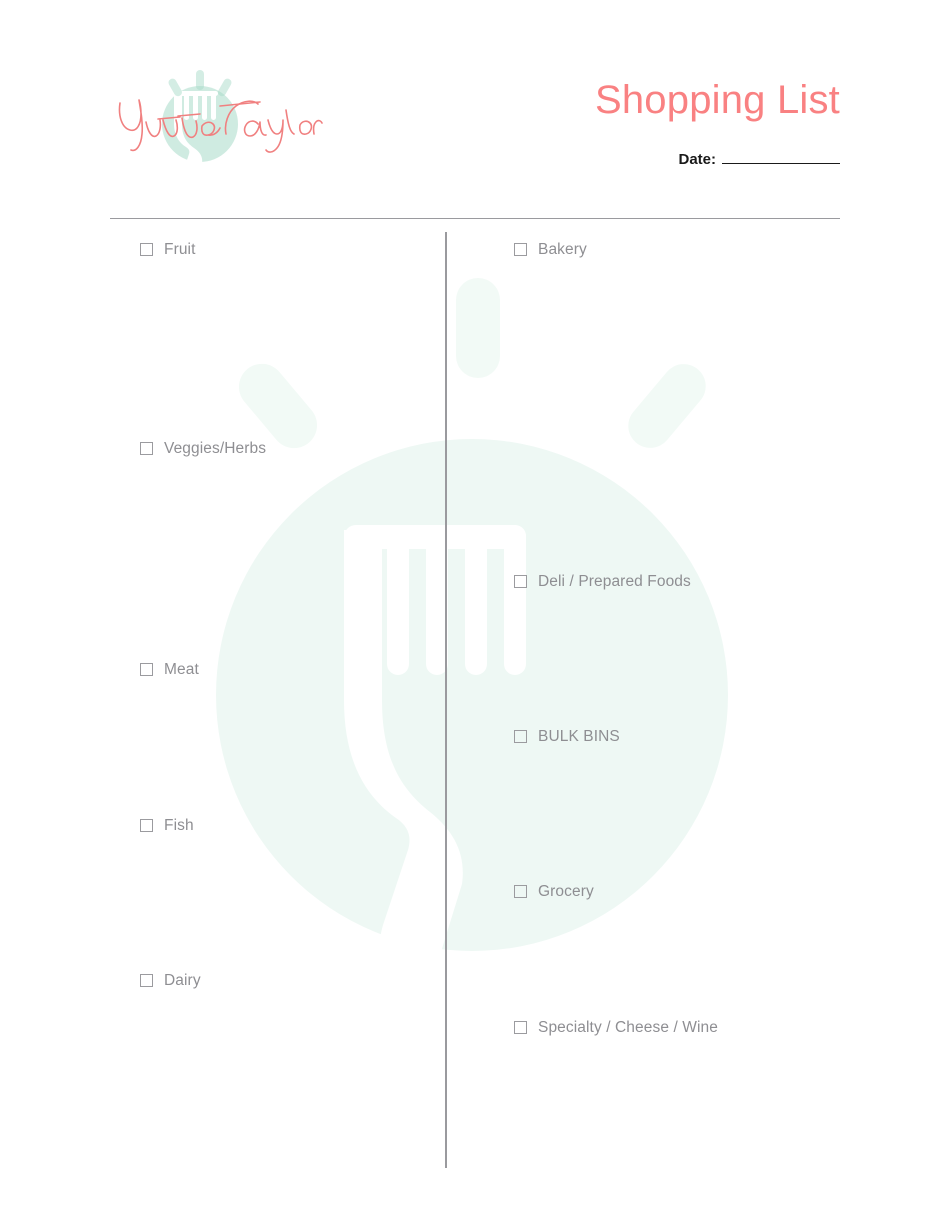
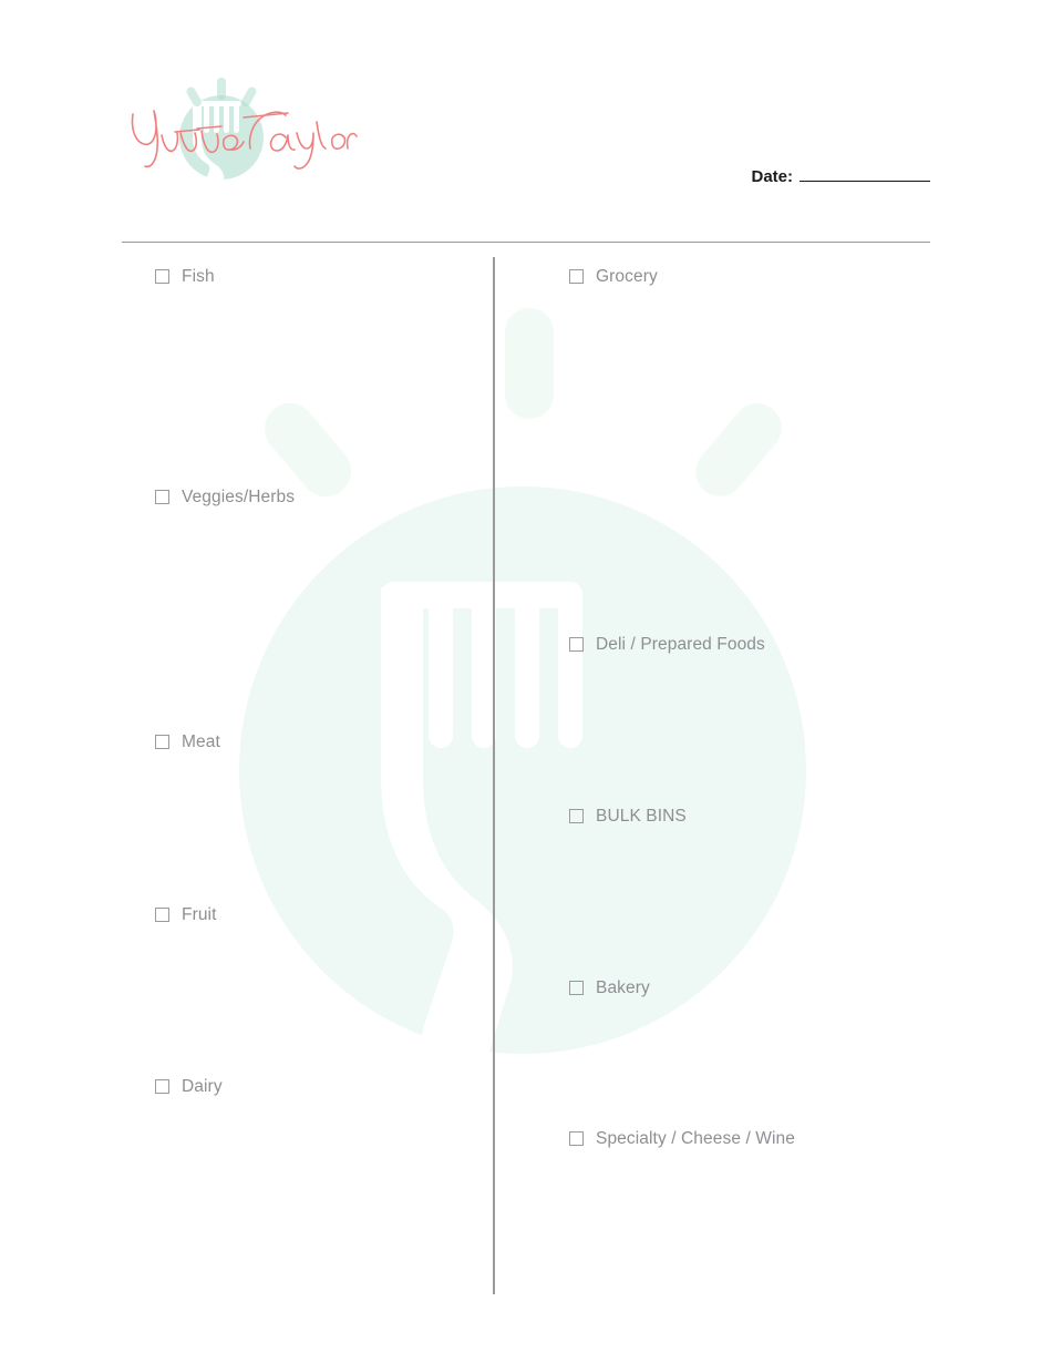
- Shopping List
  Date:
- Fruit
+ Fish
  Veggies/Herbs
  Meat
- Fish
+ Fruit
  Dairy
- Bakery
+ Grocery
  Deli / Prepared Foods
  BULK BINS
- Grocery
+ Bakery
  Specialty / Cheese / Wine
